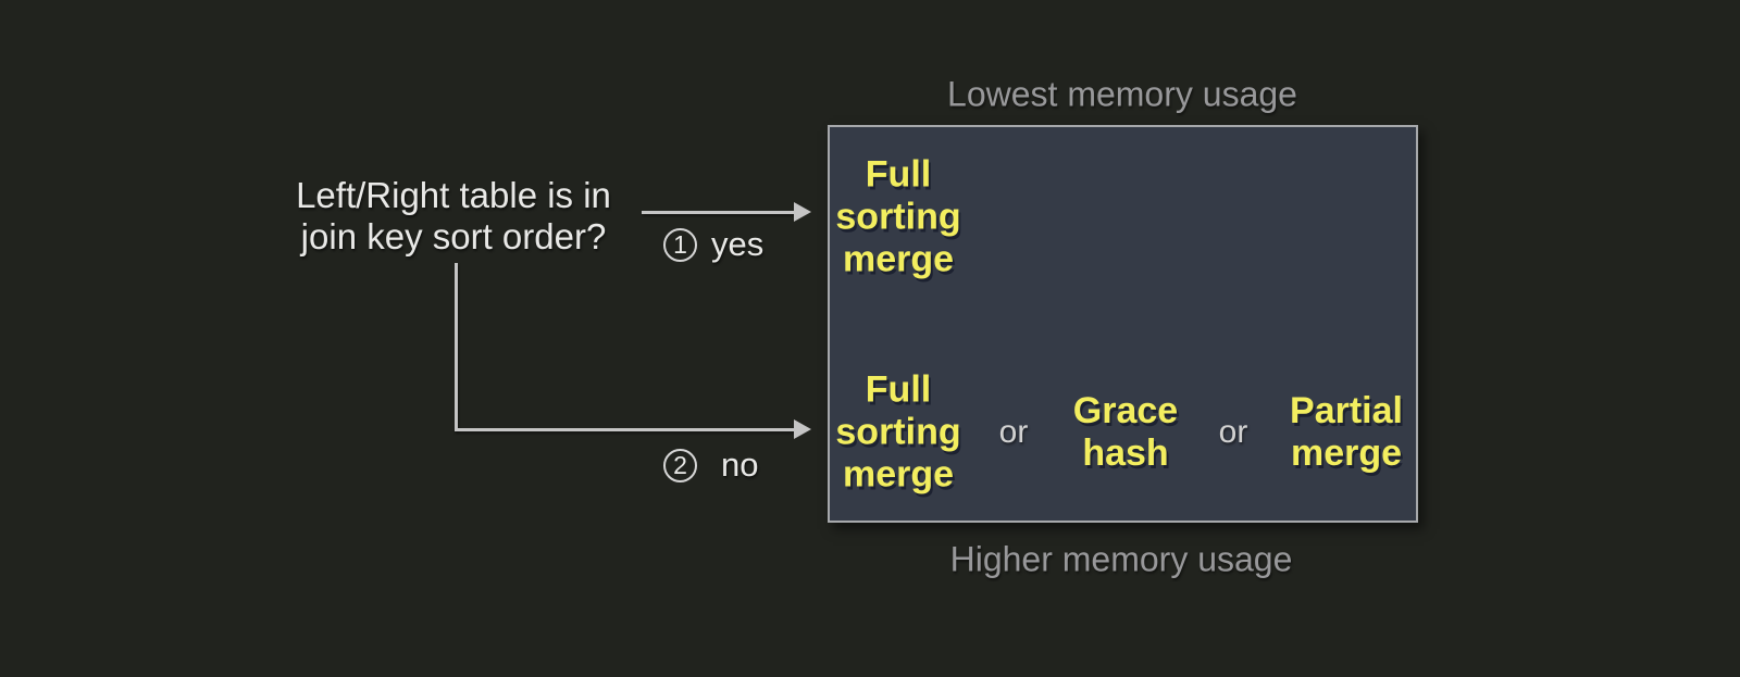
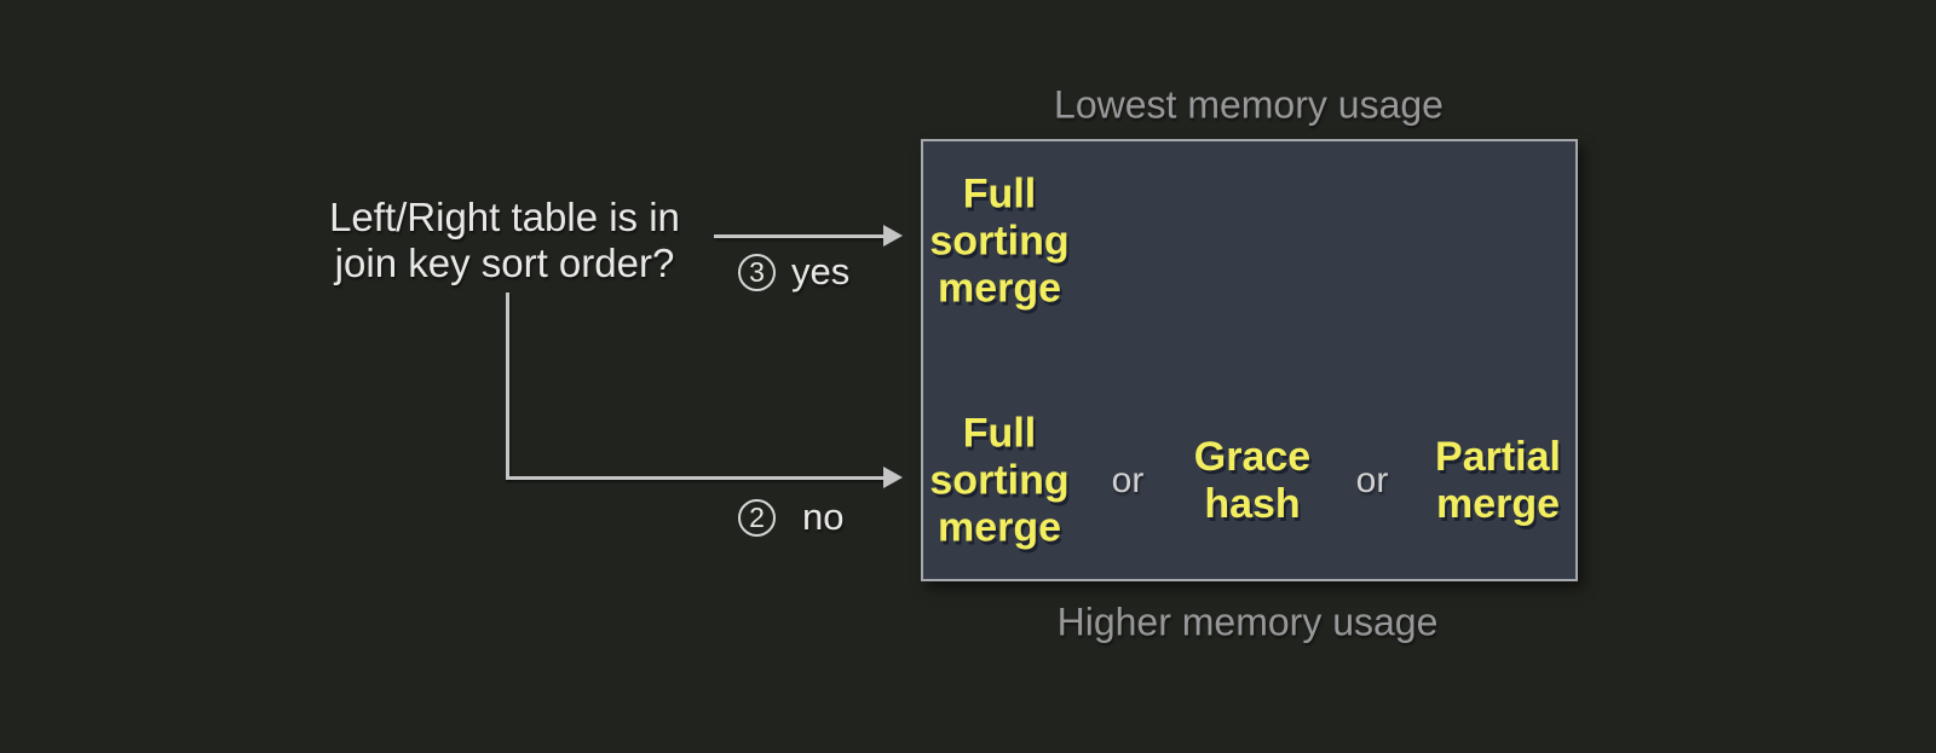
  Left/Right table is in
  join key sort order?
- 1
+ 3
  yes
  2
  no
  Lowest memory usage
  Full
  sorting
  merge
  Full
  sorting
  merge
  or
  Grace
  hash
  or
  Partial
  merge
  Higher memory usage
